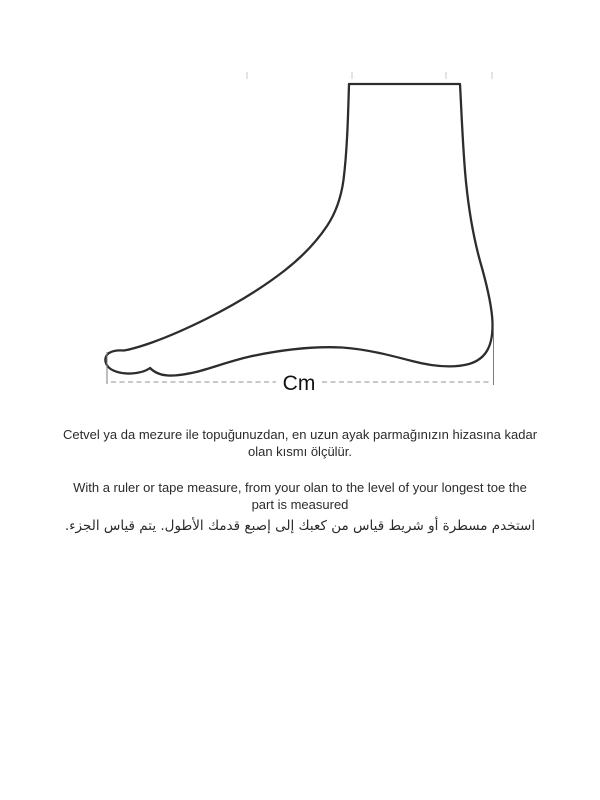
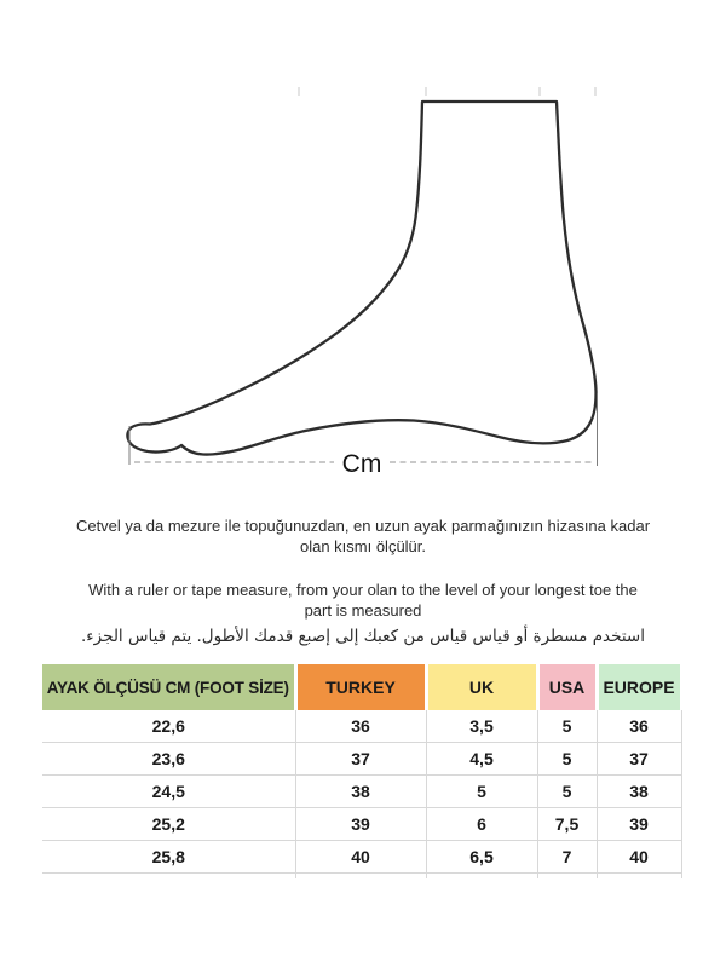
  Cm
  Cetvel ya da mezure ile topuğunuzdan, en uzun ayak parmağınızın hizasına kadar olan kısmı ölçülür.
  With a ruler or tape measure, from your olan to the level of your longest toe the part is measured
- استخدم مسطرة أو شريط قياس من كعبك إلى إصبع قدمك الأطول. يتم قياس الجزء.
+ استخدم مسطرة أو قياس قياس من كعبك إلى إصبع قدمك الأطول. يتم قياس الجزء.
+ AYAK ÖLÇÜSÜ CM (FOOT SİZE)	TURKEY	UK	USA	EUROPE
+ 22,6	36	3,5	5	36
+ 23,6	37	4,5	5	37
+ 24,5	38	5	5	38
+ 25,2	39	6	7,5	39
+ 25,8	40	6,5	7	40
